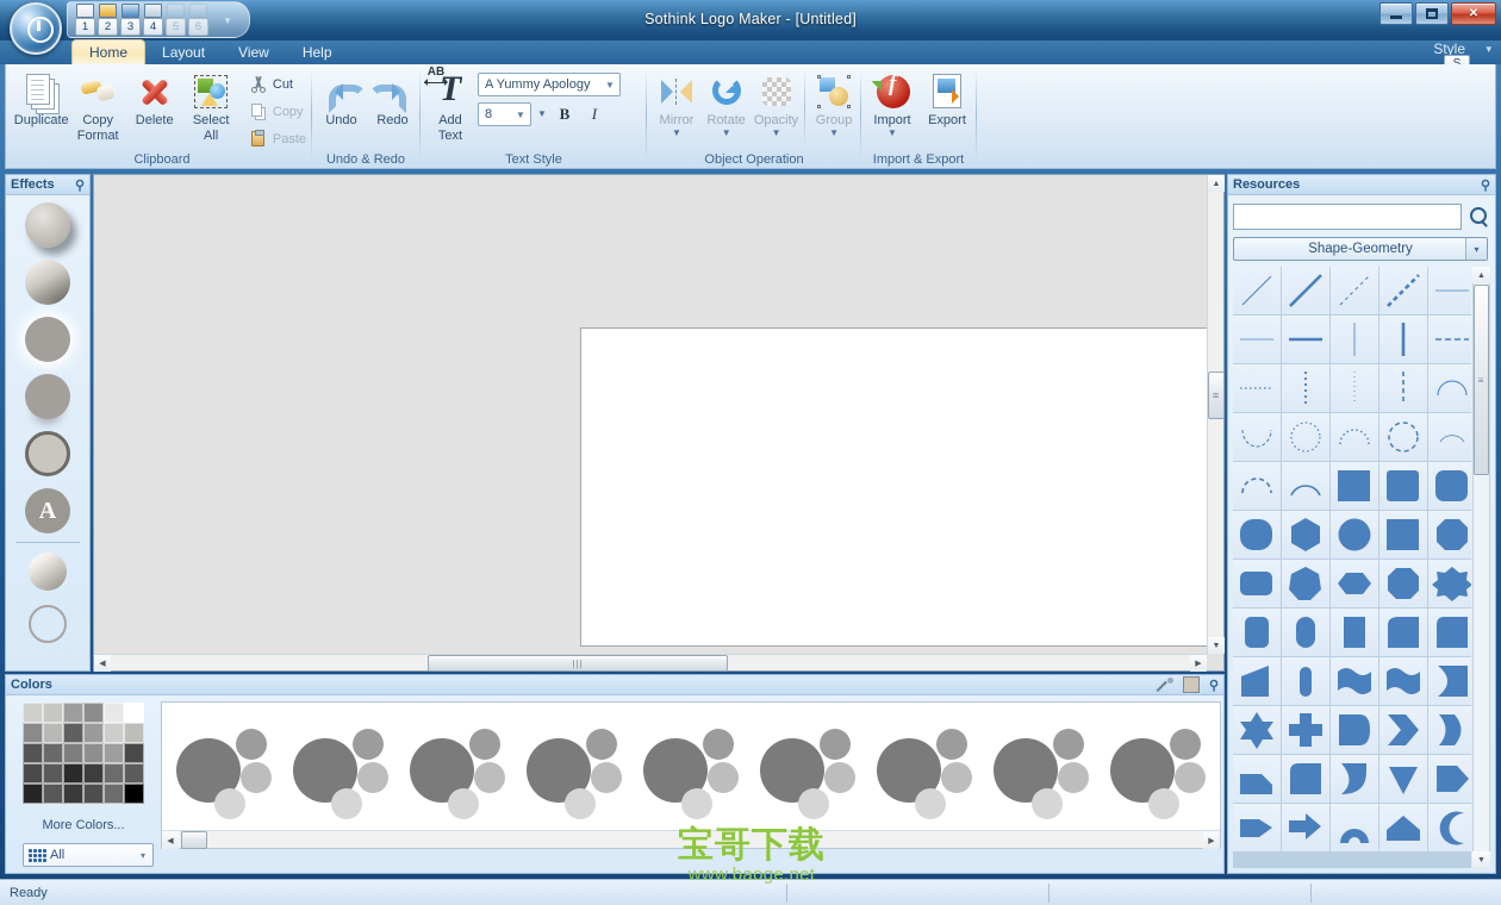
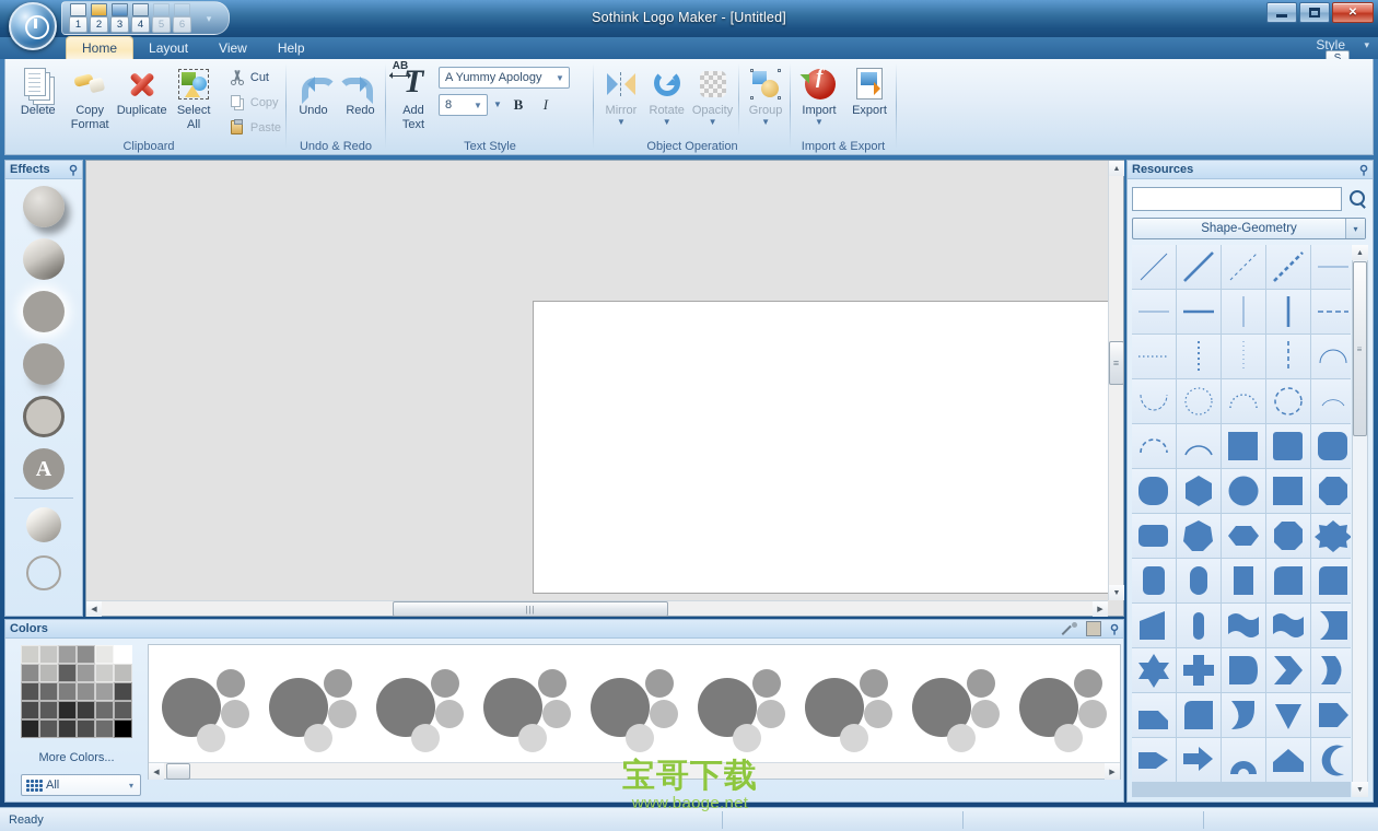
  Sothink Logo Maker - [Untitled]
  ✕
  1
  2
  3
  4
  5
  6
  ▾
  Home
  Layout
  View
  Help
  Style
  ▾
- Duplicate
+ Delete
  Copy
  Format
- Delete
+ Duplicate
  Select
  All
  Cut
  Copy
  Paste
  Clipboard
  Undo
  Redo
  Undo & Redo
  T
  Add
  Text
  A Yummy Apology
  ▼
  8
  ▼
  AB
  ▼
  B
  I
  Text Style
  Mirror
  ▼
  Rotate
  ▼
  Opacity
  ▼
  Group
  ▼
  Object Operation
  Import
  ▼
  Export
  Import & Export
  Effects
  ⚲
  A
  ≡
  |||
  Colors
  ⚲
  More Colors...
  All
  ▾
  Resources
  ⚲
  Shape-Geometry
  ▾
  ≡
  Ready
  宝哥下载
  www.baoge.net
